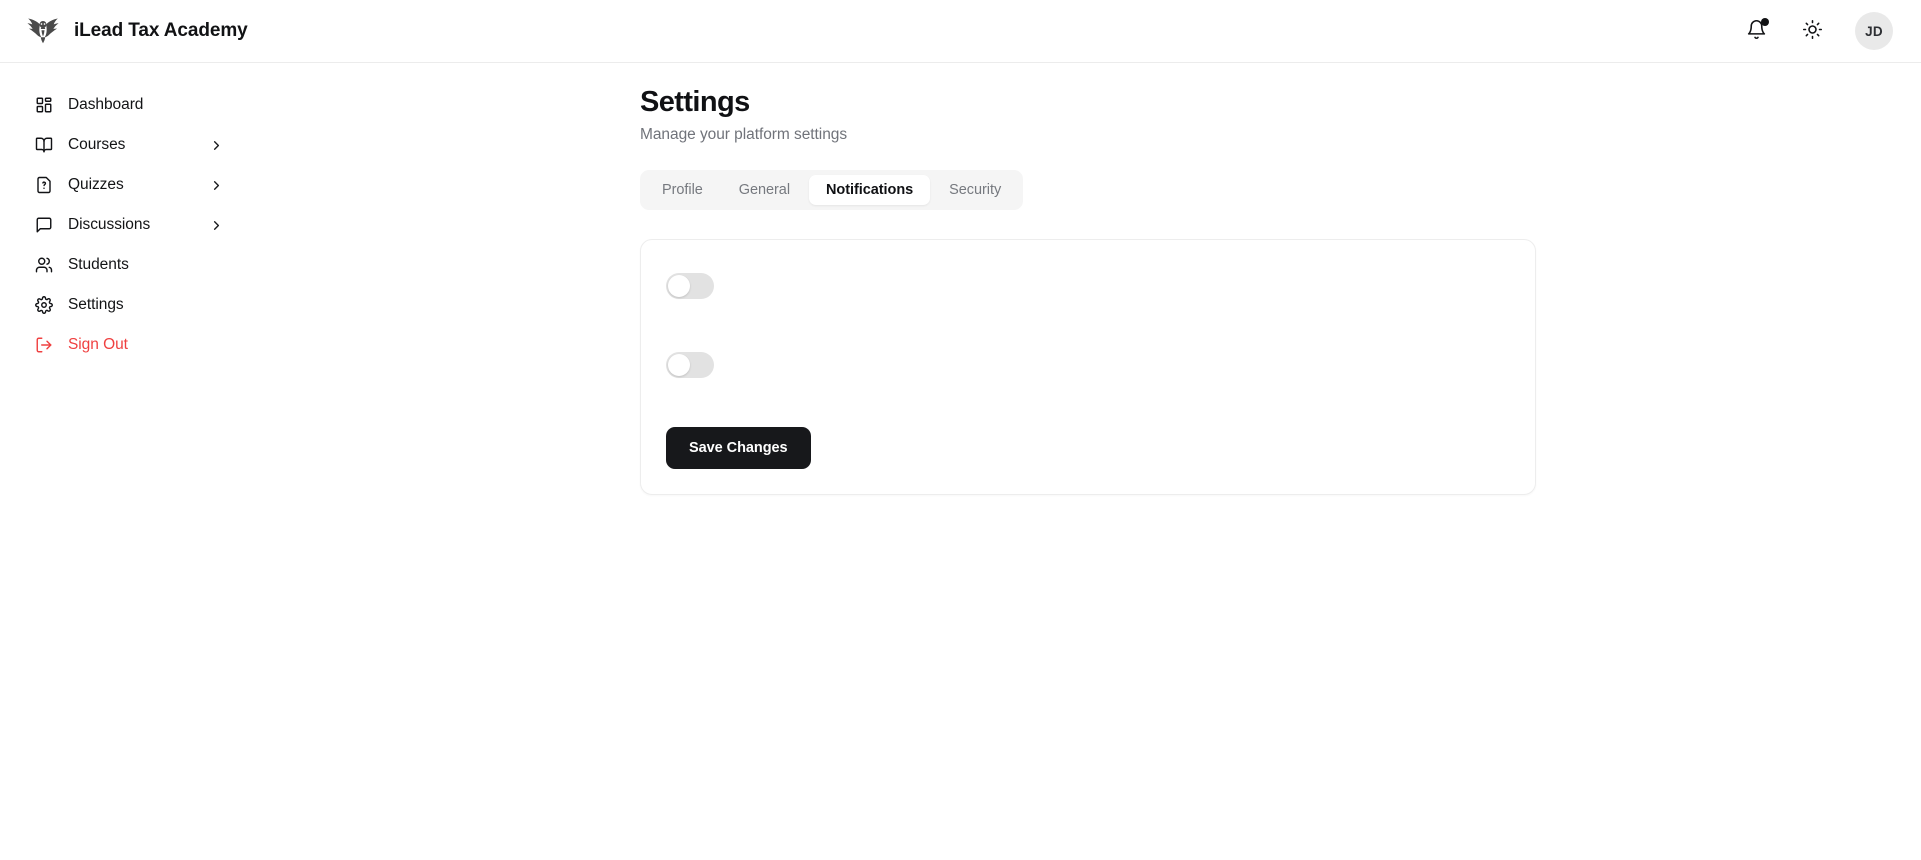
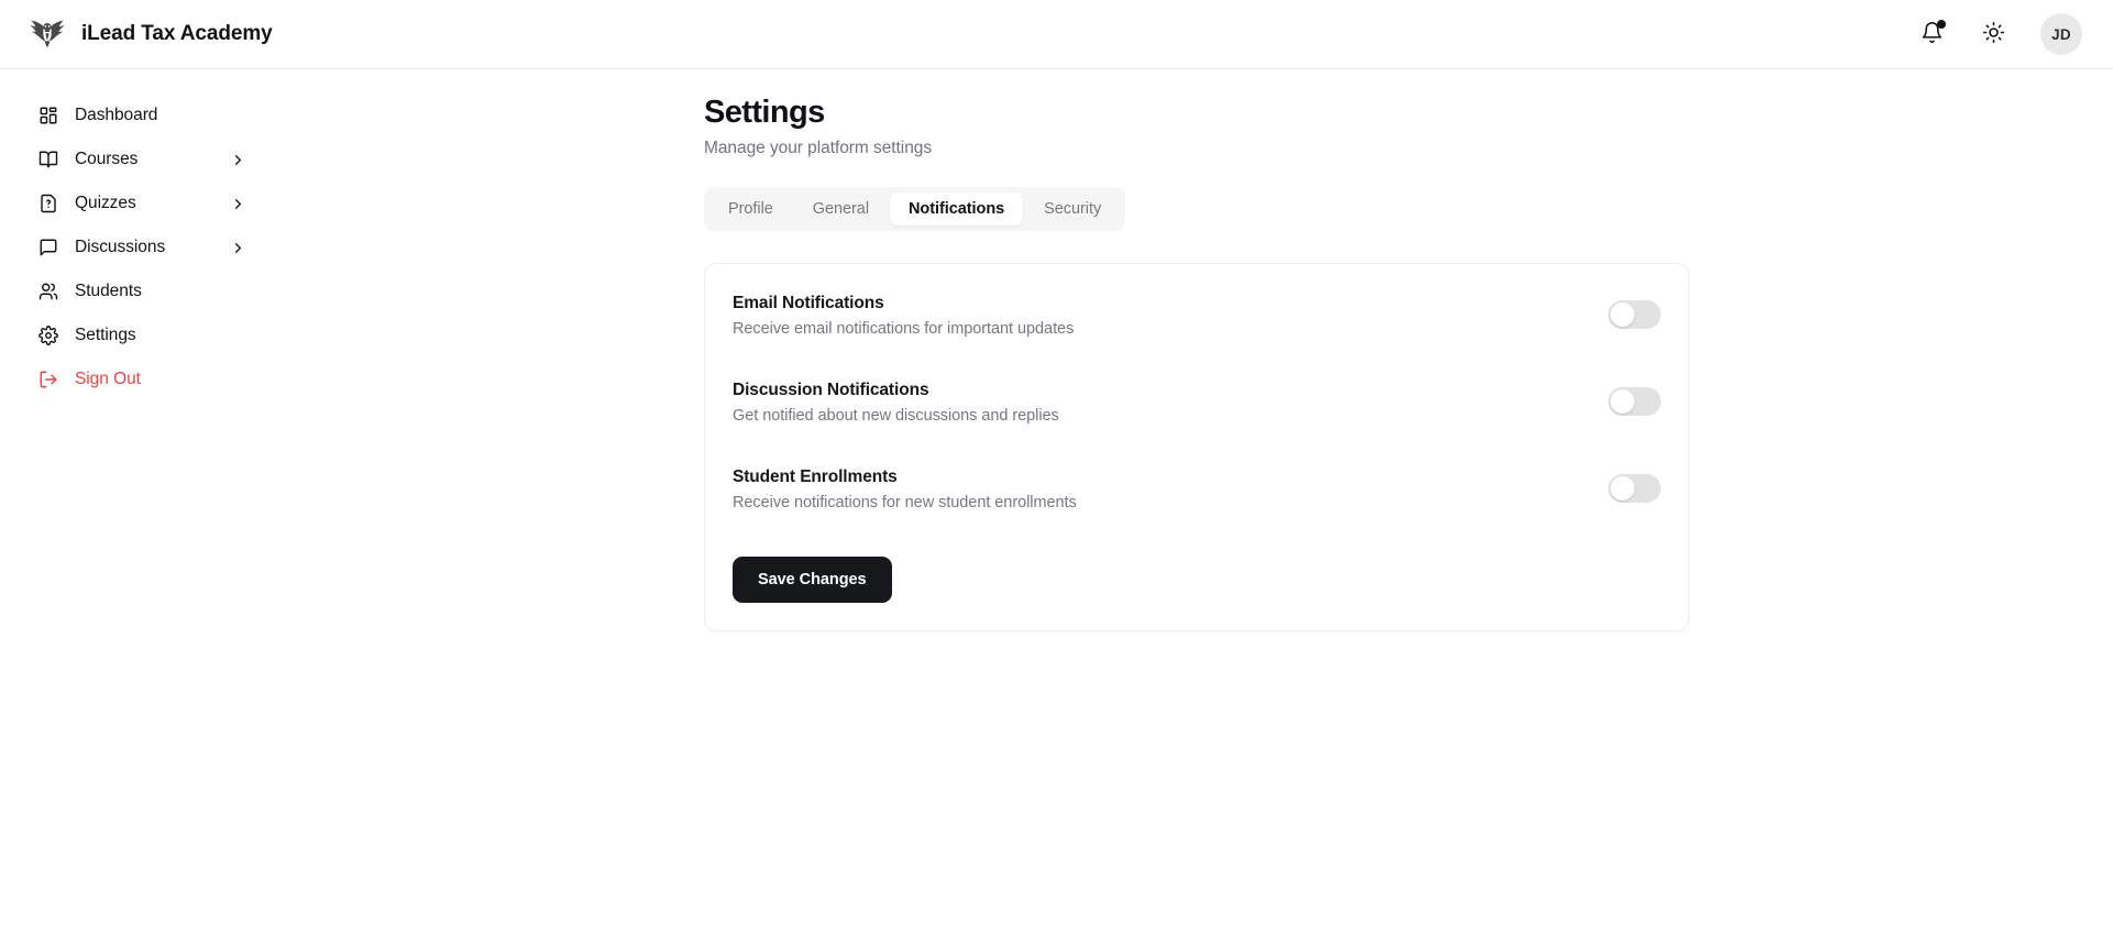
  iLead Tax Academy
  JD
  Dashboard
  Courses
  Quizzes
  Discussions
  Students
  Settings
  Sign Out
  Settings
  Manage your platform settings
  Profile
  General
  Notifications
  Security
+ Email Notifications
+ Receive email notifications for important updates
+ Discussion Notifications
+ Get notified about new discussions and replies
+ Student Enrollments
+ Receive notifications for new student enrollments
  Save Changes
